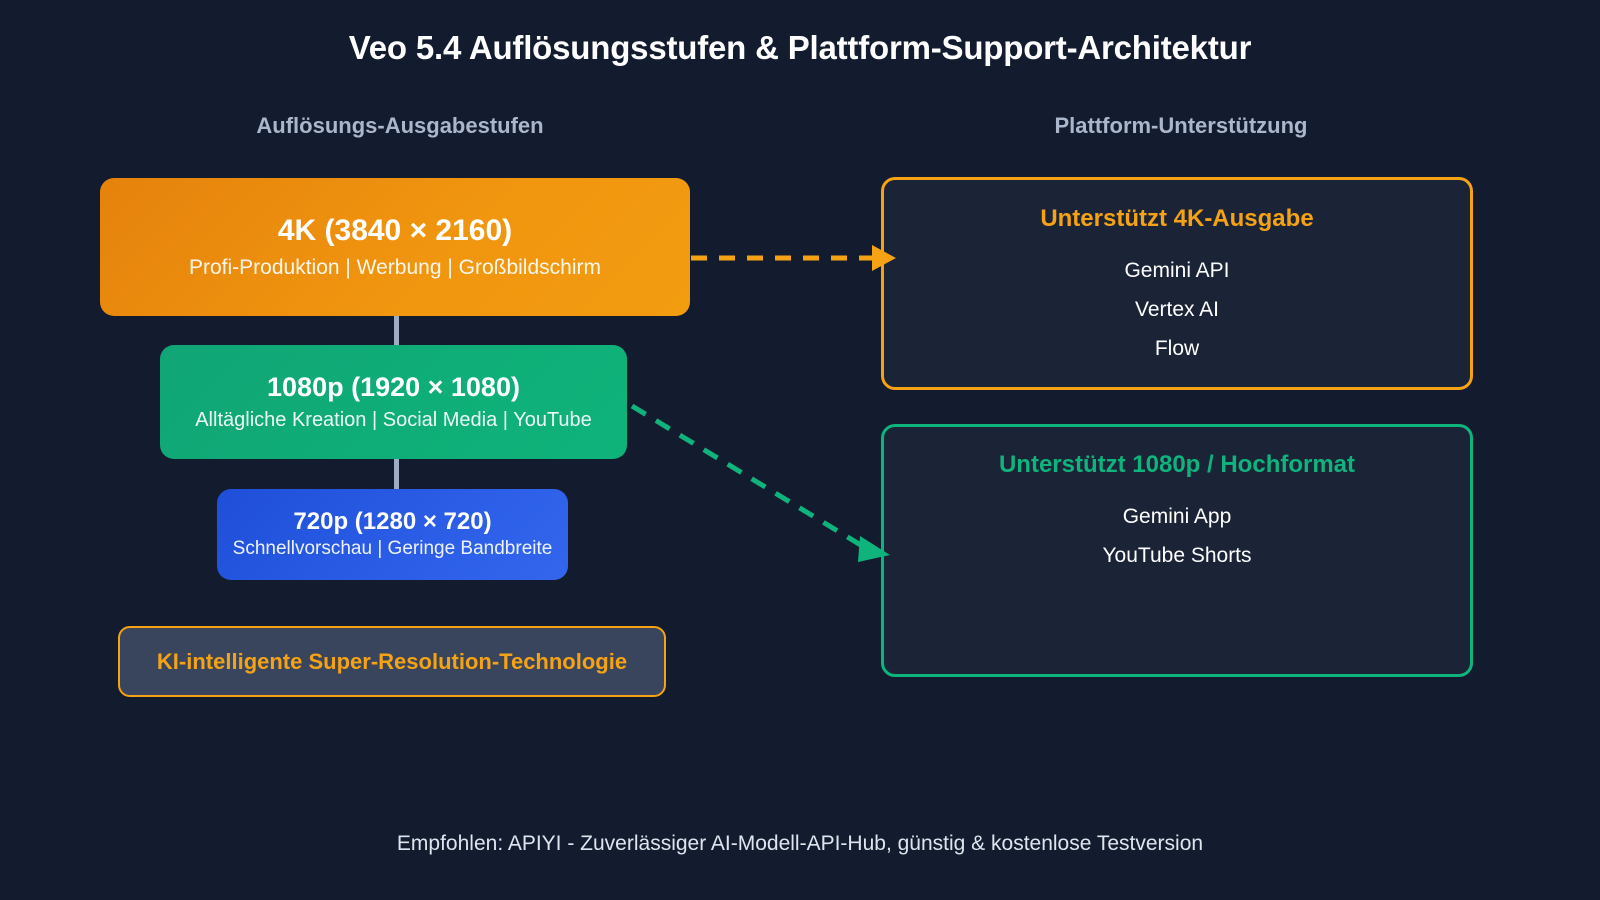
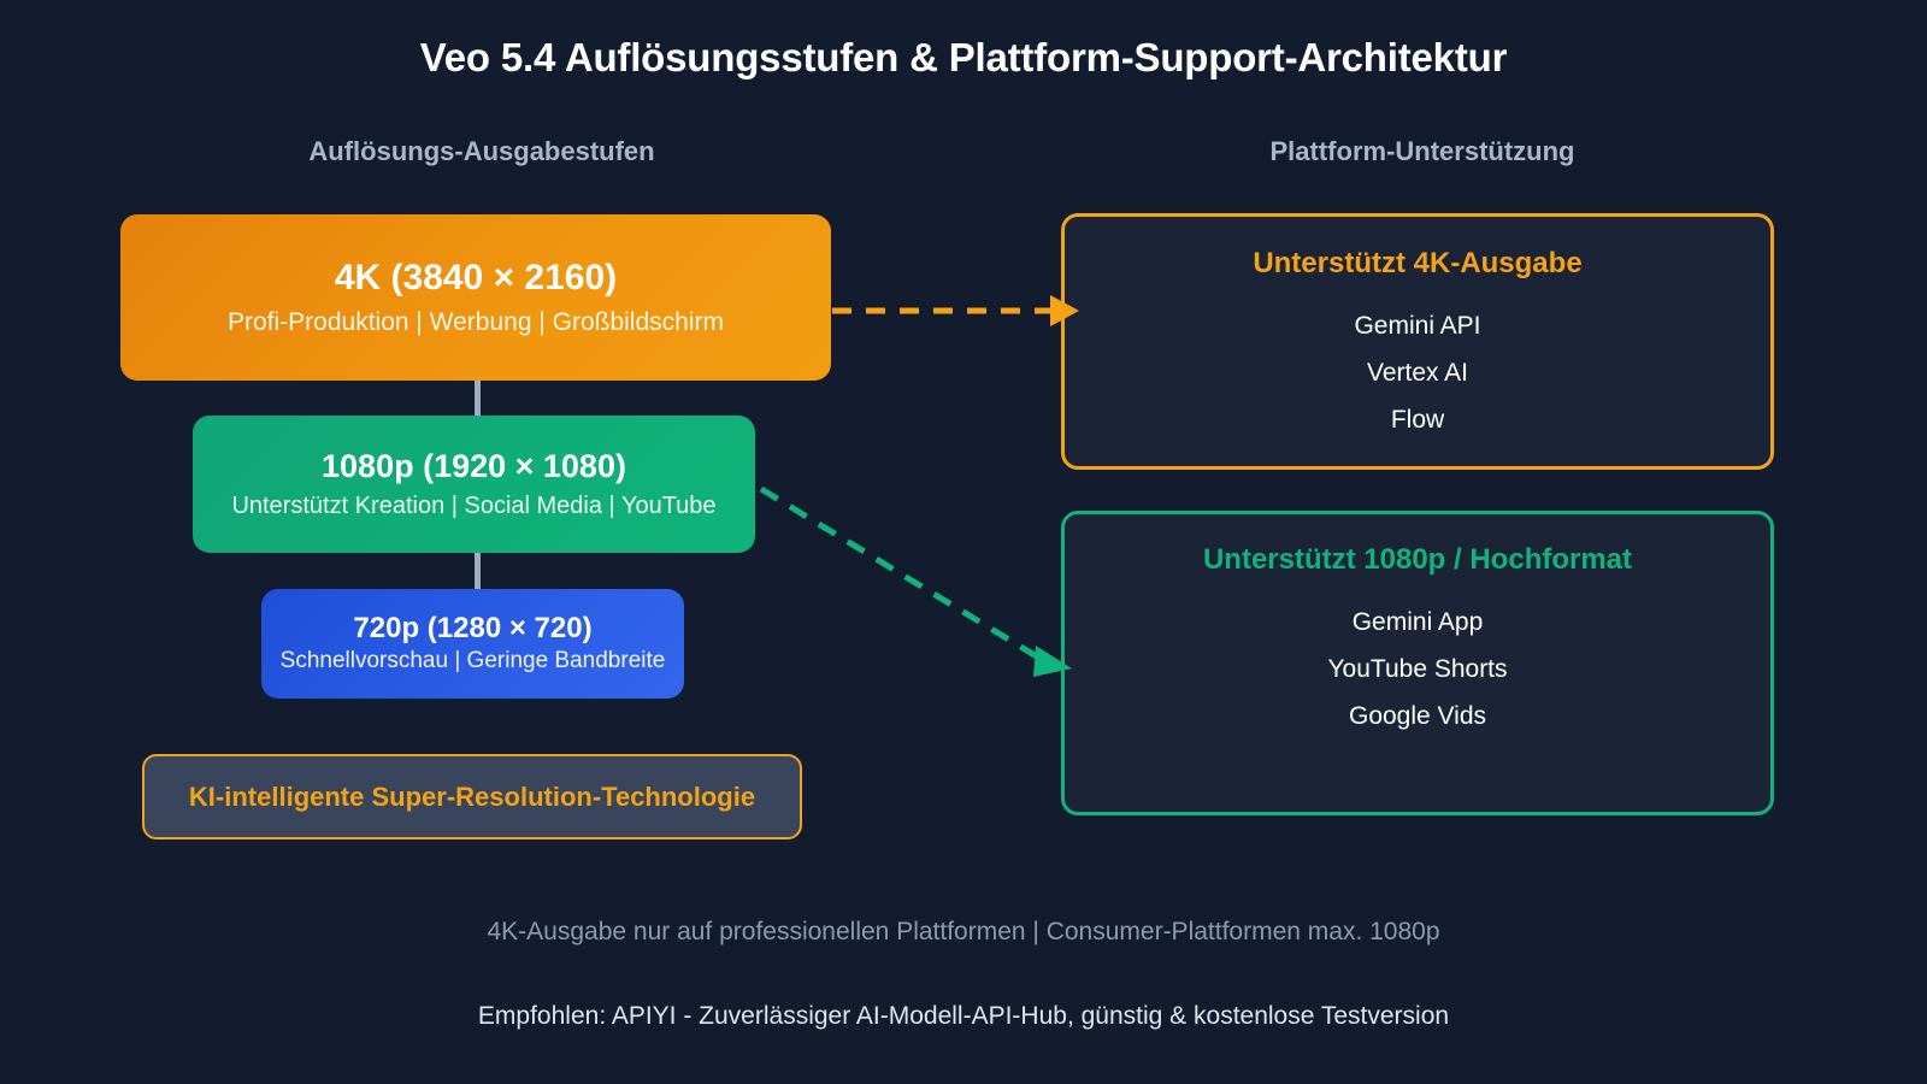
  Veo 5.4 Auflösungsstufen & Plattform-Support-Architektur
  Auflösungs-Ausgabestufen
  Plattform-Unterstützung
  4K (3840 × 2160)
  Profi-Produktion | Werbung | Großbildschirm
  1080p (1920 × 1080)
- Alltägliche Kreation | Social Media | YouTube
+ Unterstützt Kreation | Social Media | YouTube
  720p (1280 × 720)
  Schnellvorschau | Geringe Bandbreite
  KI-intelligente Super-Resolution-Technologie
  Unterstützt 4K-Ausgabe
  Gemini API
  Vertex AI
  Flow
  Unterstützt 1080p / Hochformat
  Gemini App
  YouTube Shorts
+ Google Vids
+ 4K-Ausgabe nur auf professionellen Plattformen | Consumer-Plattformen max. 1080p
  Empfohlen: APIYI - Zuverlässiger AI-Modell-API-Hub, günstig & kostenlose Testversion
